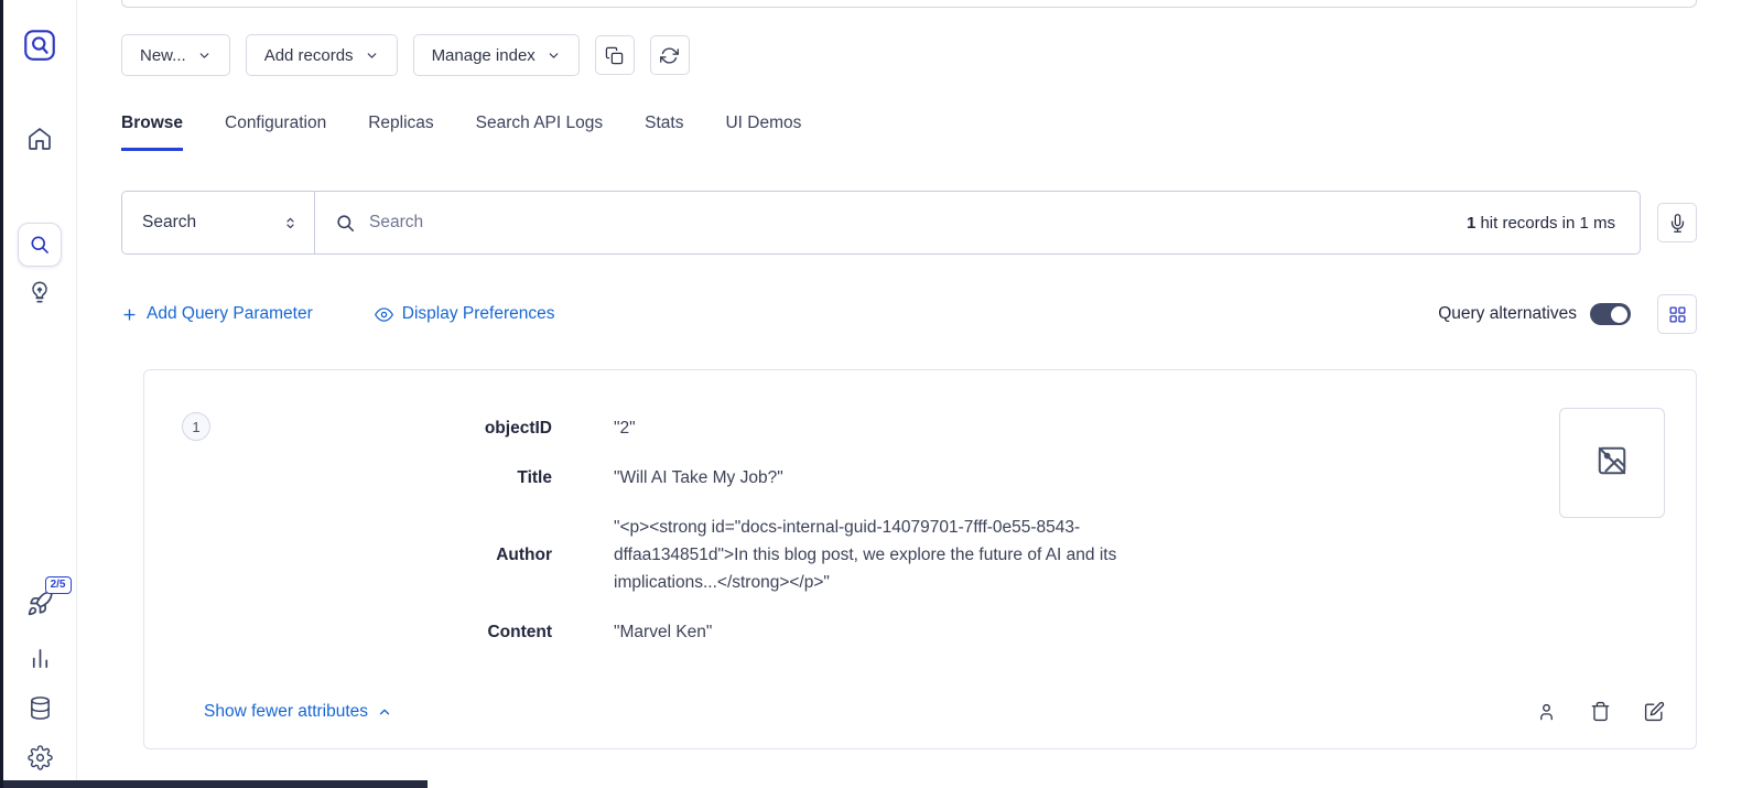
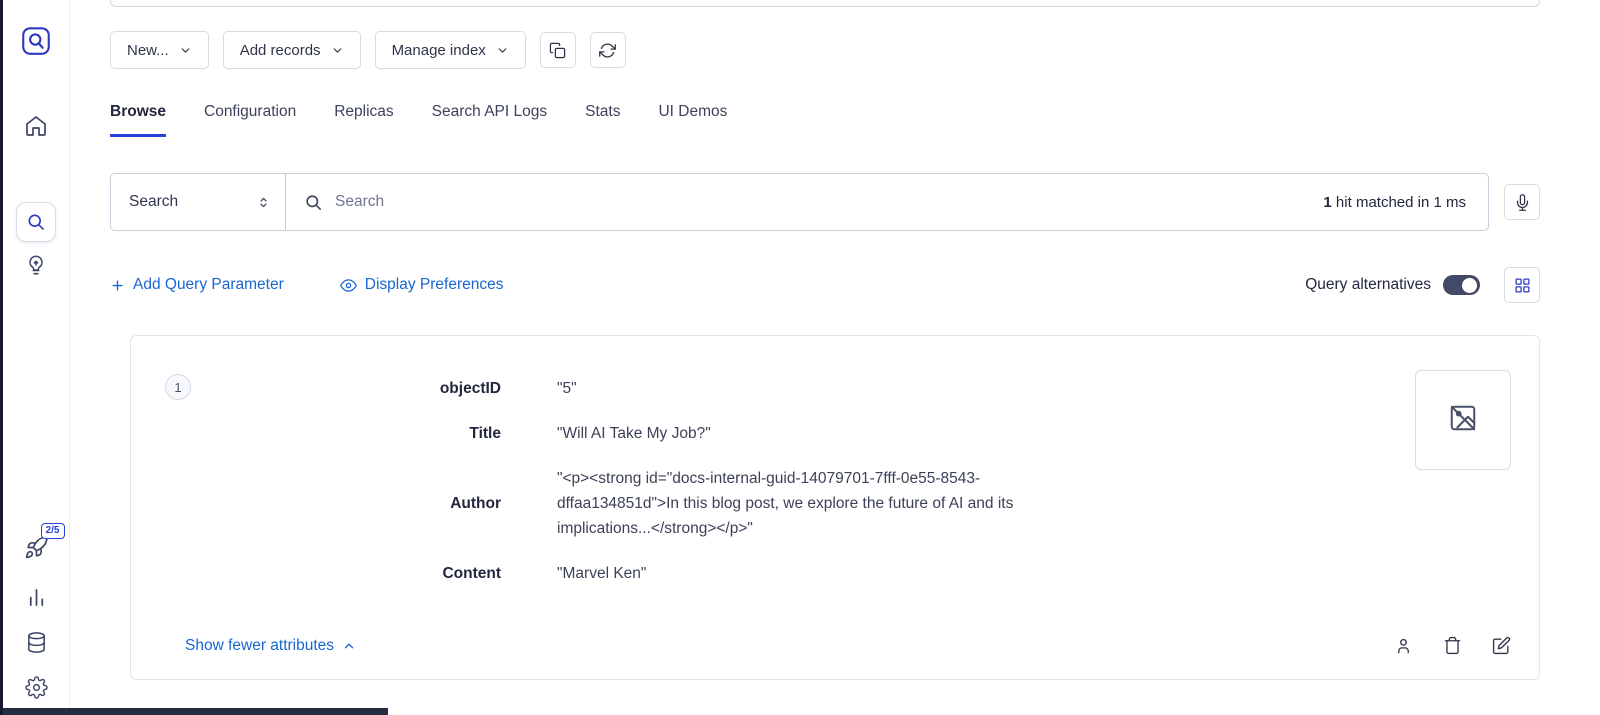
  2/5
  New...
  Add records
  Manage index
  Browse
  Configuration
  Replicas
  Search API Logs
  Stats
  UI Demos
  Search
  Search
- 1 hit records in 1 ms
+ 1 hit matched in 1 ms
  Add Query Parameter
  Display Preferences
  Query alternatives
  1
  objectID
- "2"
+ "5"
  Title
  "Will AI Take My Job?"
  Author
  "<p><strong id="docs-internal-guid-14079701-7fff-0e55-8543-dffaa134851d">In this blog post, we explore the future of AI and its implications...</strong></p>"
  Content
  "Marvel Ken"
  Show fewer attributes
